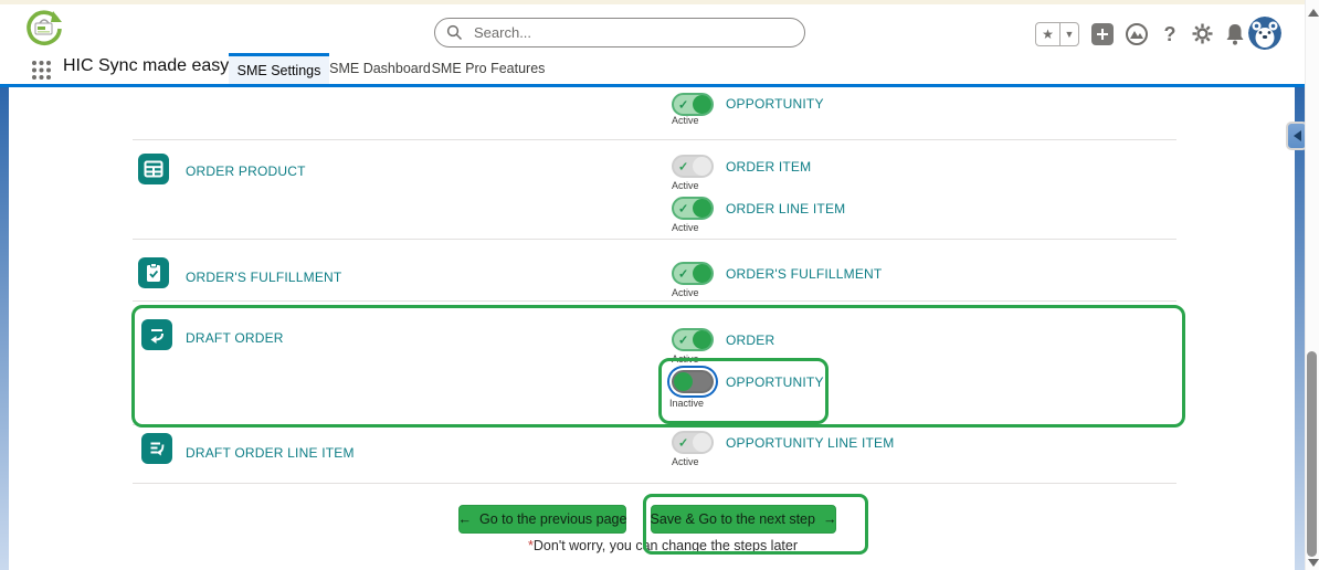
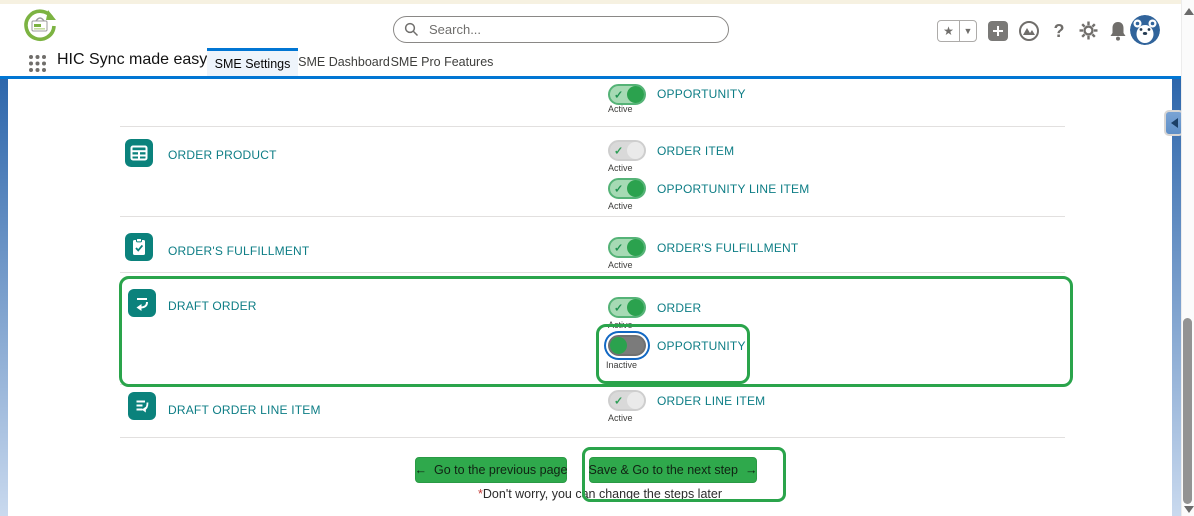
  Search...
  ★
  ▼
  ?
  HIC Sync made easy
  SME Settings
  SME Dashboard
  SME Pro Features
  Active
  OPPORTUNITY
  ORDER PRODUCT
  Active
  ORDER ITEM
  Active
- ORDER LINE ITEM
+ OPPORTUNITY LINE ITEM
  ORDER'S FULFILLMENT
  Active
  ORDER'S FULFILLMENT
  DRAFT ORDER
  Active
  ORDER
  Inactive
  OPPORTUNITY
  DRAFT ORDER LINE ITEM
  Active
- OPPORTUNITY LINE ITEM
+ ORDER LINE ITEM
  ←
  Go to the previous page
  Save & Go to the next step
  →
  *Don't worry, you can change the steps later
